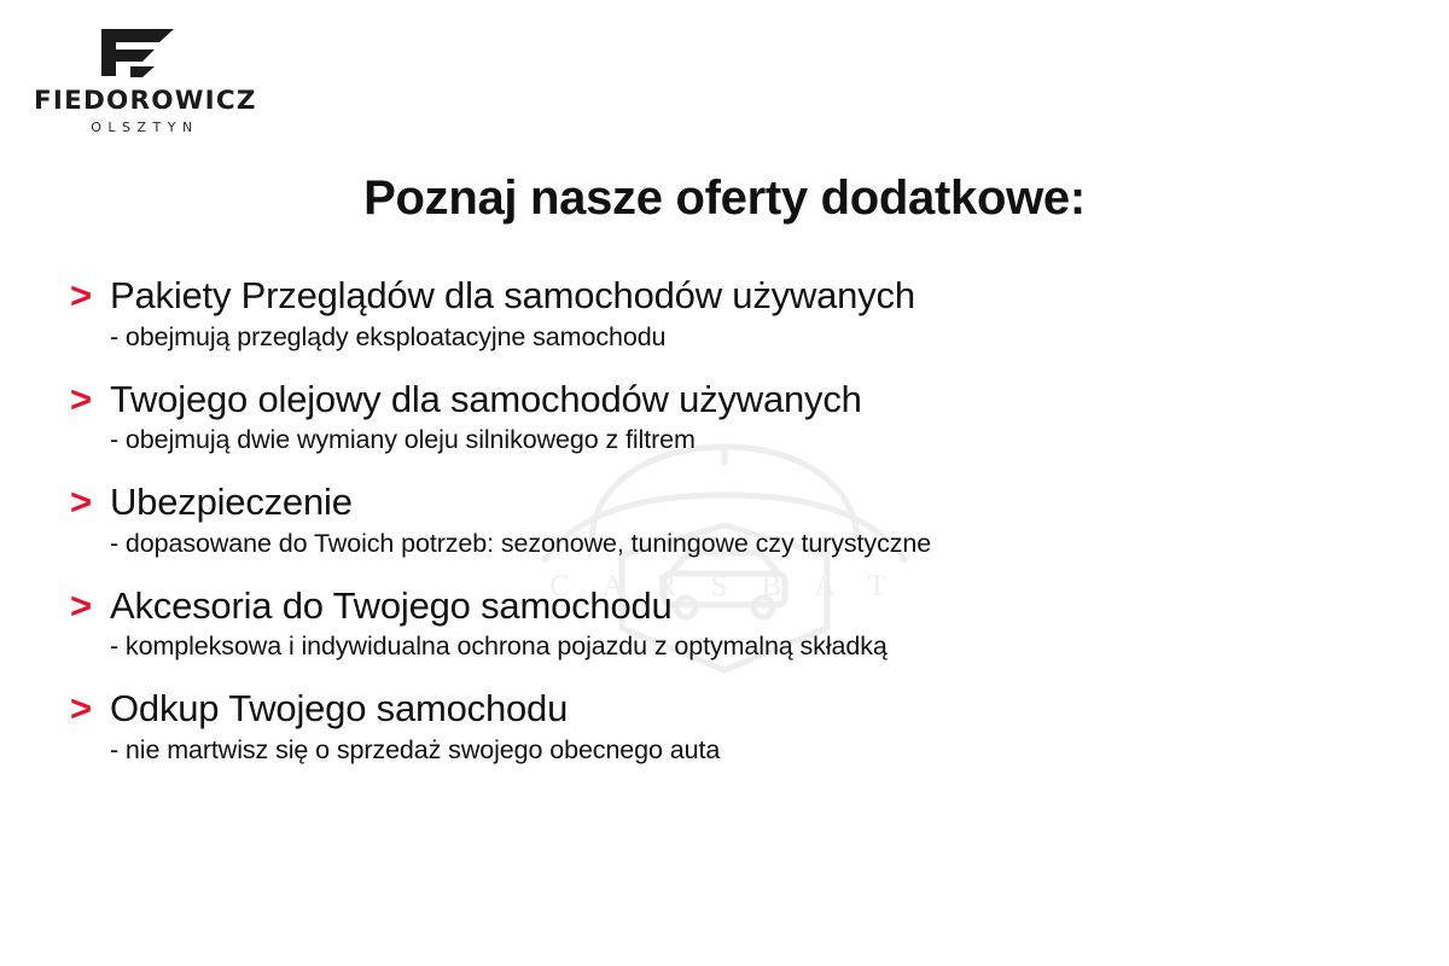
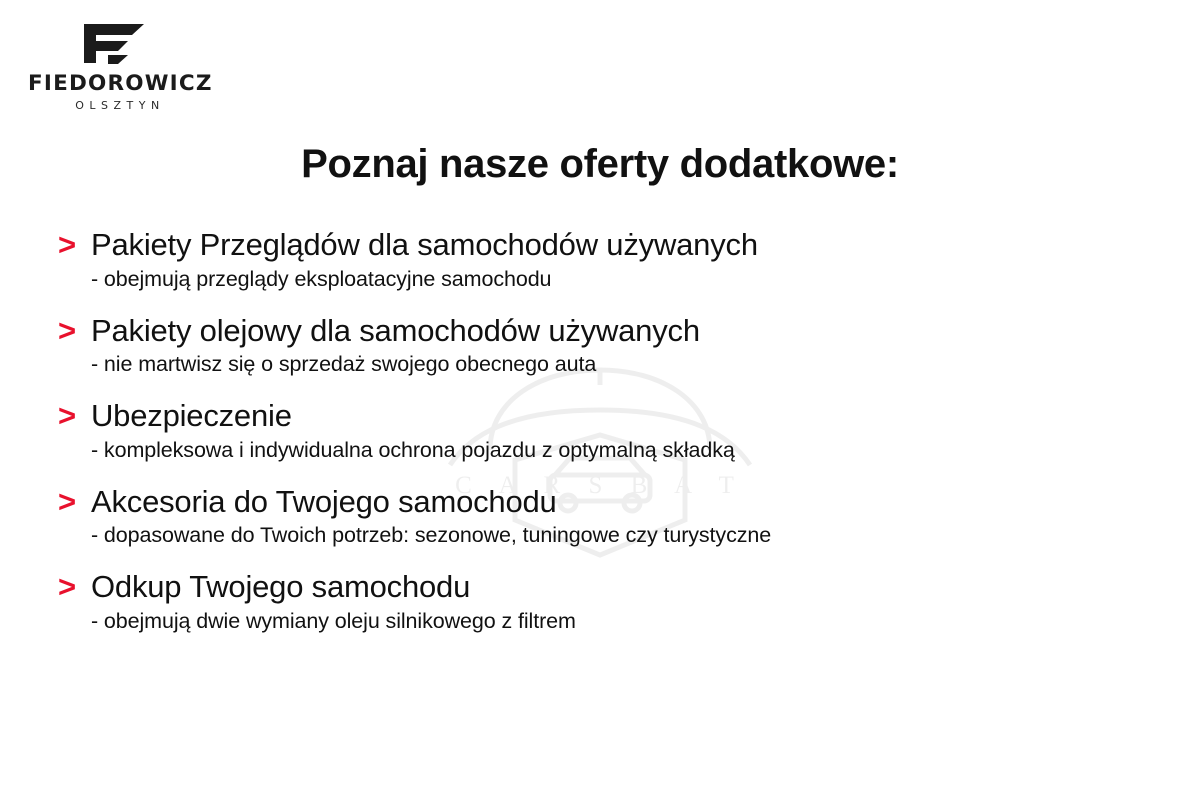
  C A R S B A T
  FIEDOROWICZ
  OLSZTYN
  Poznaj nasze oferty dodatkowe:
  >
  Pakiety Przeglądów dla samochodów używanych
  - obejmują przeglądy eksploatacyjne samochodu
  >
- Twojego olejowy dla samochodów używanych
+ Pakiety olejowy dla samochodów używanych
- - obejmują dwie wymiany oleju silnikowego z filtrem
+ - nie martwisz się o sprzedaż swojego obecnego auta
  >
  Ubezpieczenie
- - dopasowane do Twoich potrzeb: sezonowe, tuningowe czy turystyczne
+ - kompleksowa i indywidualna ochrona pojazdu z optymalną składką
  >
  Akcesoria do Twojego samochodu
- - kompleksowa i indywidualna ochrona pojazdu z optymalną składką
+ - dopasowane do Twoich potrzeb: sezonowe, tuningowe czy turystyczne
  >
  Odkup Twojego samochodu
- - nie martwisz się o sprzedaż swojego obecnego auta
+ - obejmują dwie wymiany oleju silnikowego z filtrem
